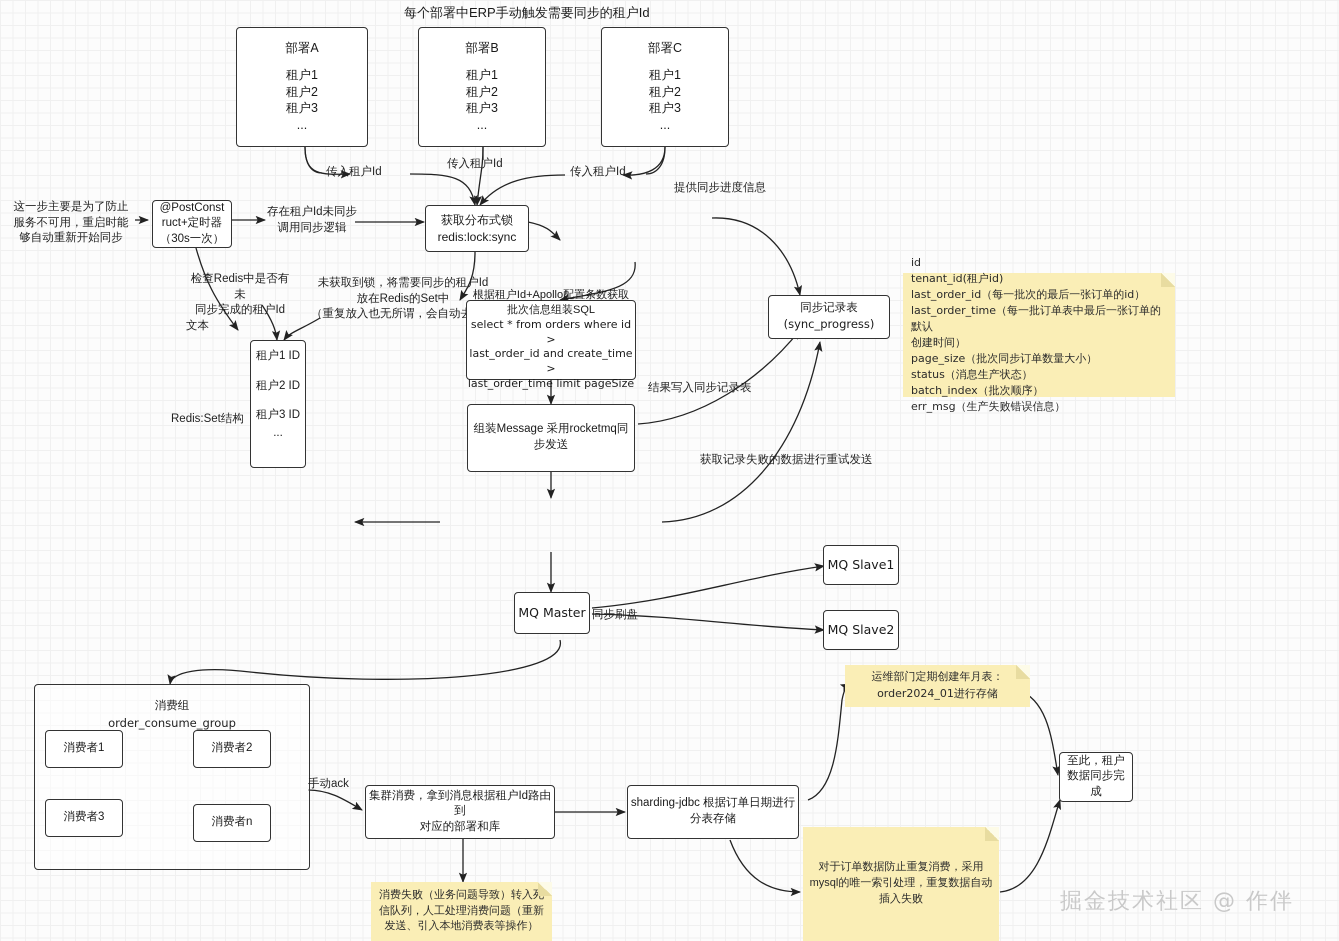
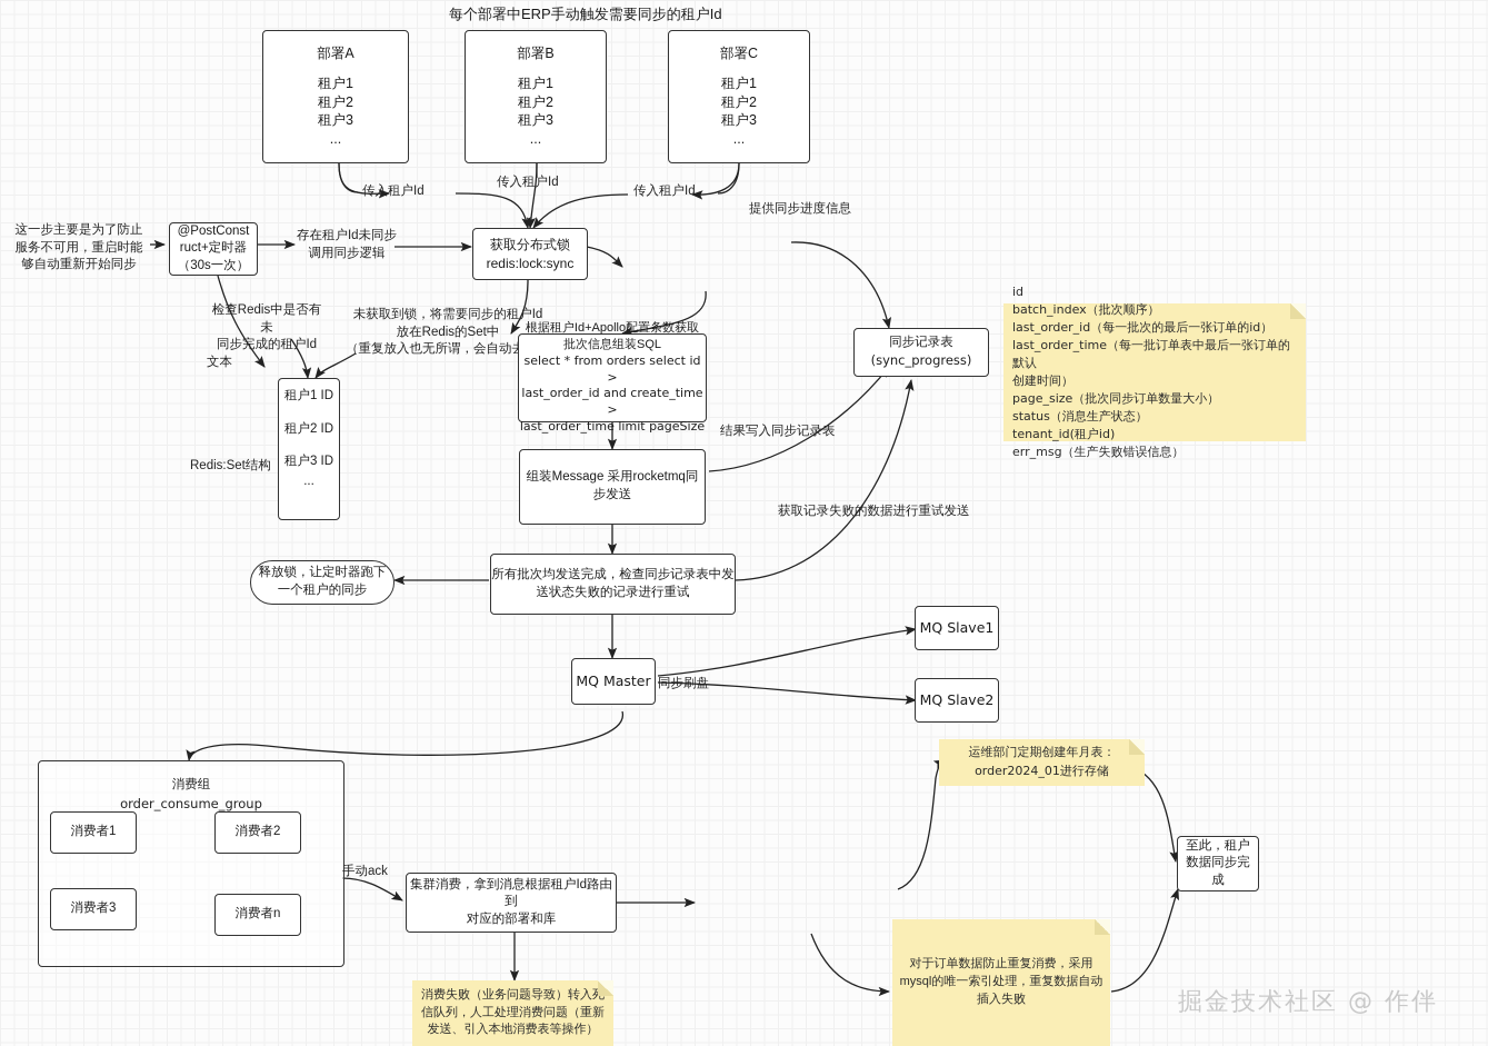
  每个部署中ERP手动触发需要同步的租户Id
  部署A
  租户1
  租户2
  租户3
  ...
  部署B
  租户1
  租户2
  租户3
  ...
  部署C
  租户1
  租户2
  租户3
  ...
  传入租户Id
  传入租户Id
  传入租户Id
  提供同步进度信息
  这一步主要是为了防止
  服务不可用，重启时能
  够自动重新开始同步
  @PostConst
  ruct+定时器
  （30s一次）
  存在租户Id未同步
  调用同步逻辑
  检查Redis中是否有未
  同步完成的租户Id
  文本
  未获取到锁，将需要同步的租户Id
  放在Redis的Set中
  （重复放入也无所谓，会自动
  获取分布式锁
  redis:lock:sync
  租户1 ID
  租户2 ID
  租户3 ID
  ...
  Redis:Set结构
  根据租户Id+Apollo配置条数获取
  批次信息组装SQL
- select * from orders where id >
+ select * from orders select id >
  last_order_id and create_time >
  last_order_time limit pageSize
  同步记录表
  (sync_progress)
  id
- tenant_id(租户id)
+ batch_index（批次顺序）
  last_order_id（每一批次的最后一张订单的id）
  last_order_time（每一批订单表中最后一张订单的默认
  创建时间）
  page_size（批次同步订单数量大小）
  status（消息生产状态）
- batch_index（批次顺序）
+ tenant_id(租户id)
  err_msg（生产失败错误信息）
  组装Message 采用rocketmq同
  步发送
  结果写入同步记录表
  获取记录失败的数据进行重试发送
+ 所有批次均发送完成，检查同步记录表中发
+ 送状态失败的记录进行重试
+ 释放锁，让定时器跑下
+ 一个租户的同步
  MQ Master
  同步刷盘
  MQ Slave1
  MQ Slave2
  消费组
  order_consume_group
  消费者1
  消费者2
  消费者3
  消费者n
  手动ack
  集群消费，拿到消息根据租户Id路由到
  对应的部署和库
- sharding-jdbc 根据订单日期进行
- 分表存储
  运维部门定期创建年月表：
  order2024_01进行存储
  至此，租户
  数据同步完
  成
  消费失败（业务问题导致）转入
  信队列，人工处理消费问题（重新
  发送、引入本地消费表等操作）
  对于订单数据防止重复消费，采用
  mysql的唯一索引处理，重复数据自动
  插入失败
  掘金技术社区 @ 作伴
